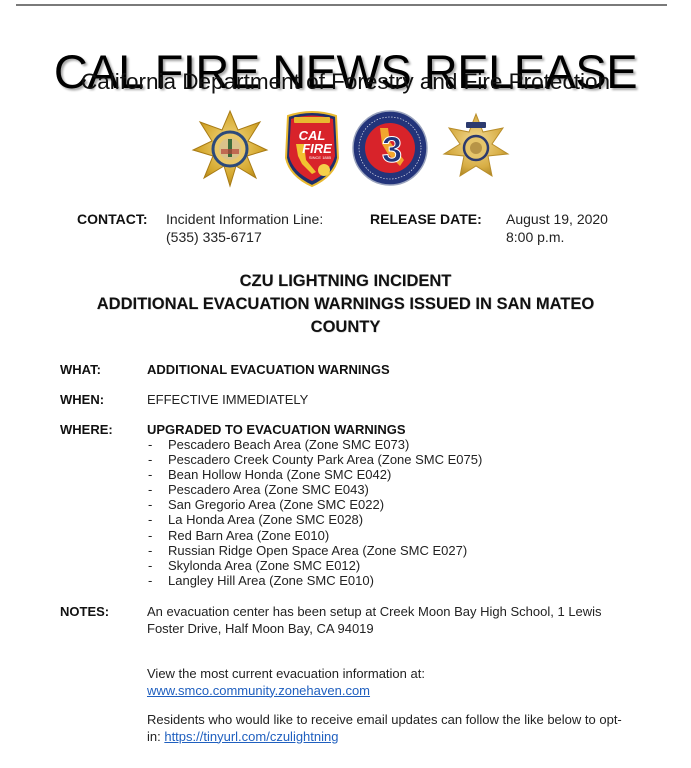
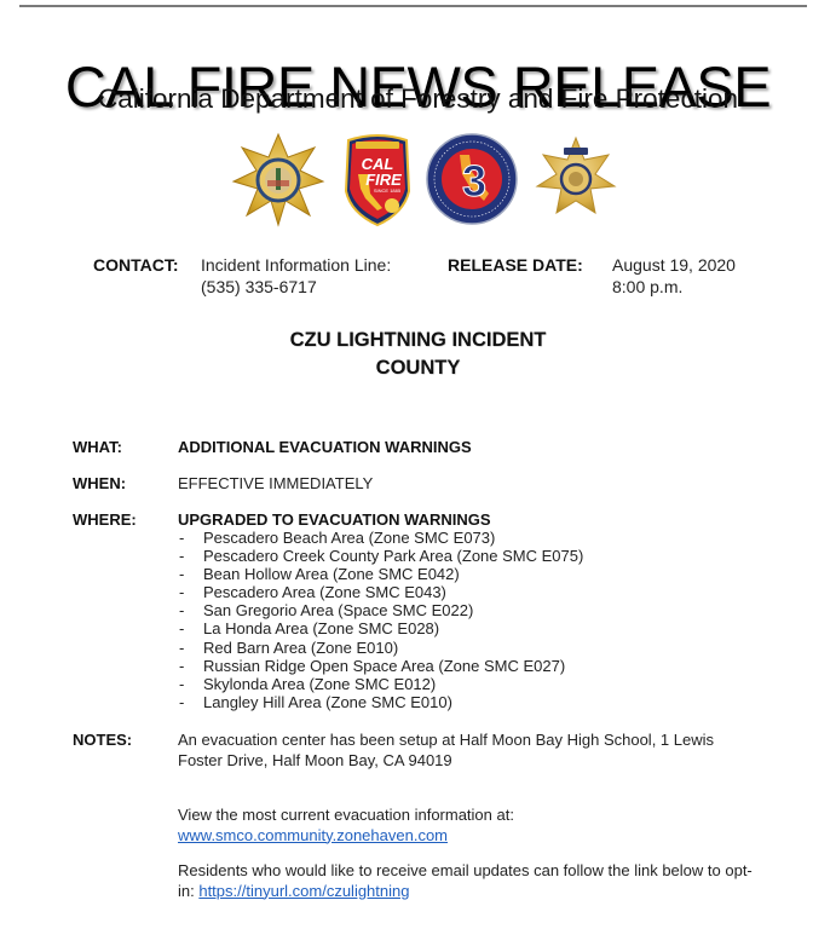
  CAL FIRE NEWS RELEASE
  California Department of Forestry and Fire Protection
  CAL
  FIRE
  3
  CONTACT:
  Incident Information Line:
  (535) 335-6717
  RELEASE DATE:
  August 19, 2020
  8:00 p.m.
  CZU LIGHTNING INCIDENT
- ADDITIONAL EVACUATION WARNINGS ISSUED IN SAN MATEO
  COUNTY
  WHAT:
  ADDITIONAL EVACUATION WARNINGS
  WHEN:
  EFFECTIVE IMMEDIATELY
  WHERE:
  UPGRADED TO EVACUATION WARNINGS
  -
  Pescadero Beach Area (Zone SMC E073)
  -
  Pescadero Creek County Park Area (Zone SMC E075)
  -
- Bean Hollow Honda (Zone SMC E042)
+ Bean Hollow Area (Zone SMC E042)
  -
  Pescadero Area (Zone SMC E043)
  -
- San Gregorio Area (Zone SMC E022)
+ San Gregorio Area (Space SMC E022)
  -
  La Honda Area (Zone SMC E028)
  -
  Red Barn Area (Zone E010)
  -
  Russian Ridge Open Space Area (Zone SMC E027)
  -
  Skylonda Area (Zone SMC E012)
  -
  Langley Hill Area (Zone SMC E010)
  NOTES:
- An evacuation center has been setup at Creek Moon Bay High School, 1 Lewis Foster Drive, Half Moon Bay, CA 94019
+ An evacuation center has been setup at Half Moon Bay High School, 1 Lewis Foster Drive, Half Moon Bay, CA 94019
  View the most current evacuation information at:
  www.smco.community.zonehaven.com
- Residents who would like to receive email updates can follow the like below to opt-in: https://tinyurl.com/czulightning
+ Residents who would like to receive email updates can follow the link below to opt-in: https://tinyurl.com/czulightning
